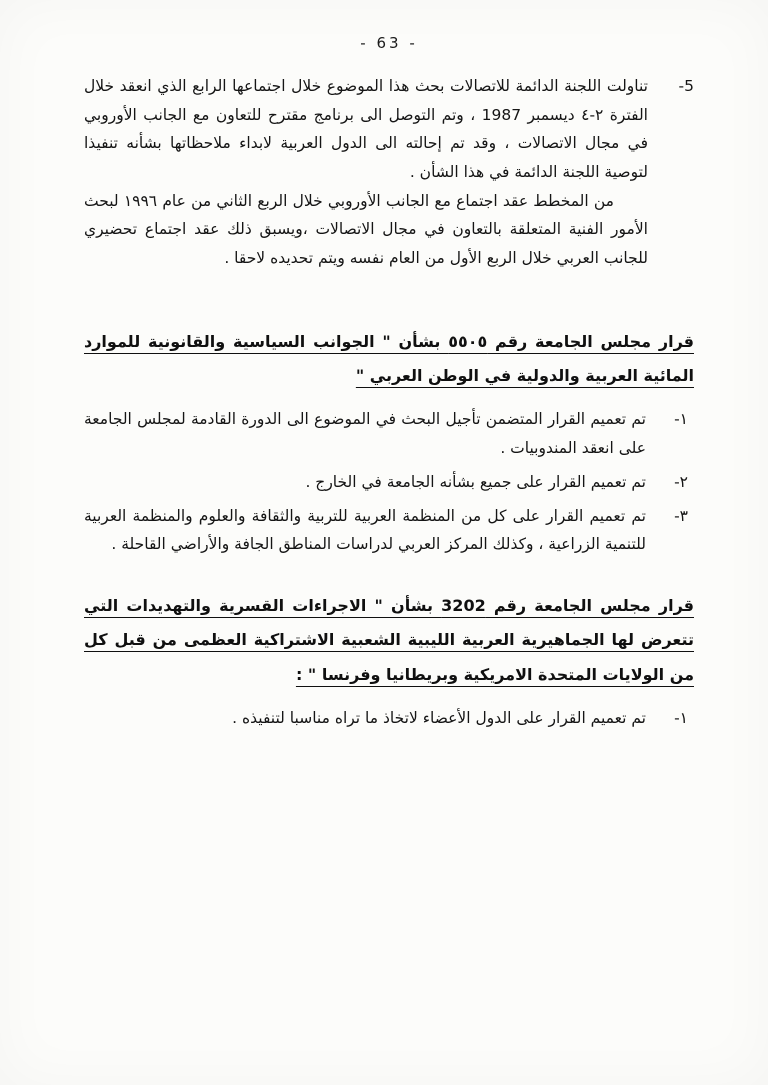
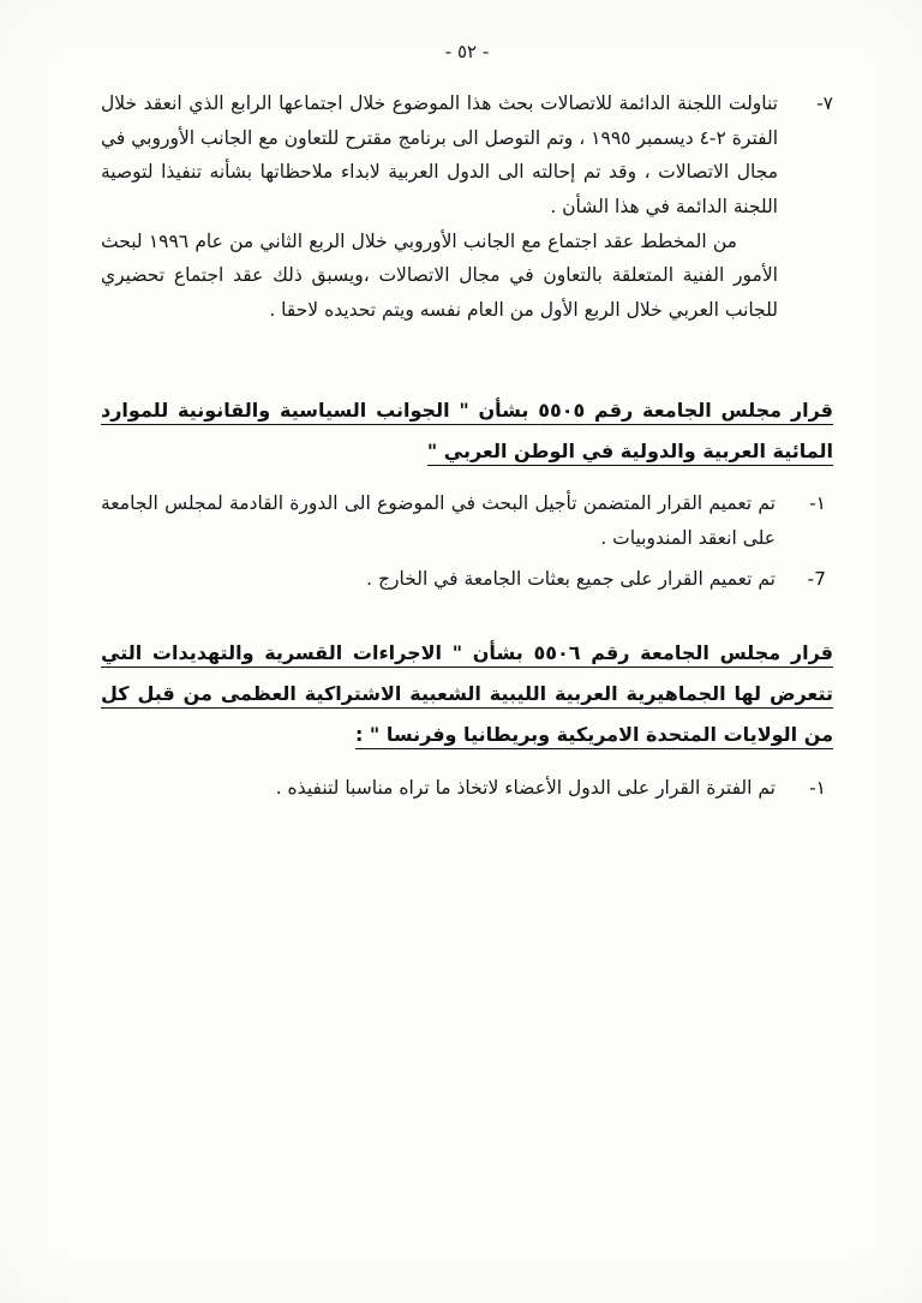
- - 63 -
+ - ٥٢ -
- 5-
+ ٧-
- تناولت اللجنة الدائمة للاتصالات بحث هذا الموضوع خلال اجتماعها الرابع الذي انعقد خلال الفترة ٢-٤ ديسمبر 1987 ، وتم التوصل الى برنامج مقترح للتعاون مع الجانب الأوروبي في مجال الاتصالات ، وقد تم إحالته الى الدول العربية لابداء ملاحظاتها بشأنه تنفيذا لتوصية اللجنة الدائمة في هذا الشأن .
+ تناولت اللجنة الدائمة للاتصالات بحث هذا الموضوع خلال اجتماعها الرابع الذي انعقد خلال الفترة ٢-٤ ديسمبر ١٩٩٥ ، وتم التوصل الى برنامج مقترح للتعاون مع الجانب الأوروبي في مجال الاتصالات ، وقد تم إحالته الى الدول العربية لابداء ملاحظاتها بشأنه تنفيذا لتوصية اللجنة الدائمة في هذا الشأن .
  من المخطط عقد اجتماع مع الجانب الأوروبي خلال الربع الثاني من عام ١٩٩٦ لبحث الأمور الفنية المتعلقة بالتعاون في مجال الاتصالات ،ويسبق ذلك عقد اجتماع تحضيري للجانب العربي خلال الربع الأول من العام نفسه ويتم تحديده لاحقا .
  قرار مجلس الجامعة رقم ٥٥٠٥ بشأن " الجوانب السياسية والقانونية للموارد المائية العربية والدولية في الوطن العربي "
  ١-
  تم تعميم القرار المتضمن تأجيل البحث في الموضوع الى الدورة القادمة لمجلس الجامعة على انعقد المندوبيات .
- ٢-
+ 7-
- تم تعميم القرار على جميع بشأنه الجامعة في الخارج .
+ تم تعميم القرار على جميع بعثات الجامعة في الخارج .
- ٣-
- تم تعميم القرار على كل من المنظمة العربية للتربية والثقافة والعلوم والمنظمة العربية للتنمية الزراعية ، وكذلك المركز العربي لدراسات المناطق الجافة والأراضي القاحلة .
- قرار مجلس الجامعة رقم 3202 بشأن " الاجراءات القسرية والتهديدات التي تتعرض لها الجماهيرية العربية الليبية الشعبية الاشتراكية العظمى من قبل كل من الولايات المتحدة الامريكية وبريطانيا وفرنسا " :
+ قرار مجلس الجامعة رقم ٥٥٠٦ بشأن " الاجراءات القسرية والتهديدات التي تتعرض لها الجماهيرية العربية الليبية الشعبية الاشتراكية العظمى من قبل كل من الولايات المتحدة الامريكية وبريطانيا وفرنسا " :
  ١-
- تم تعميم القرار على الدول الأعضاء لاتخاذ ما تراه مناسبا لتنفيذه .
+ تم الفترة القرار على الدول الأعضاء لاتخاذ ما تراه مناسبا لتنفيذه .
